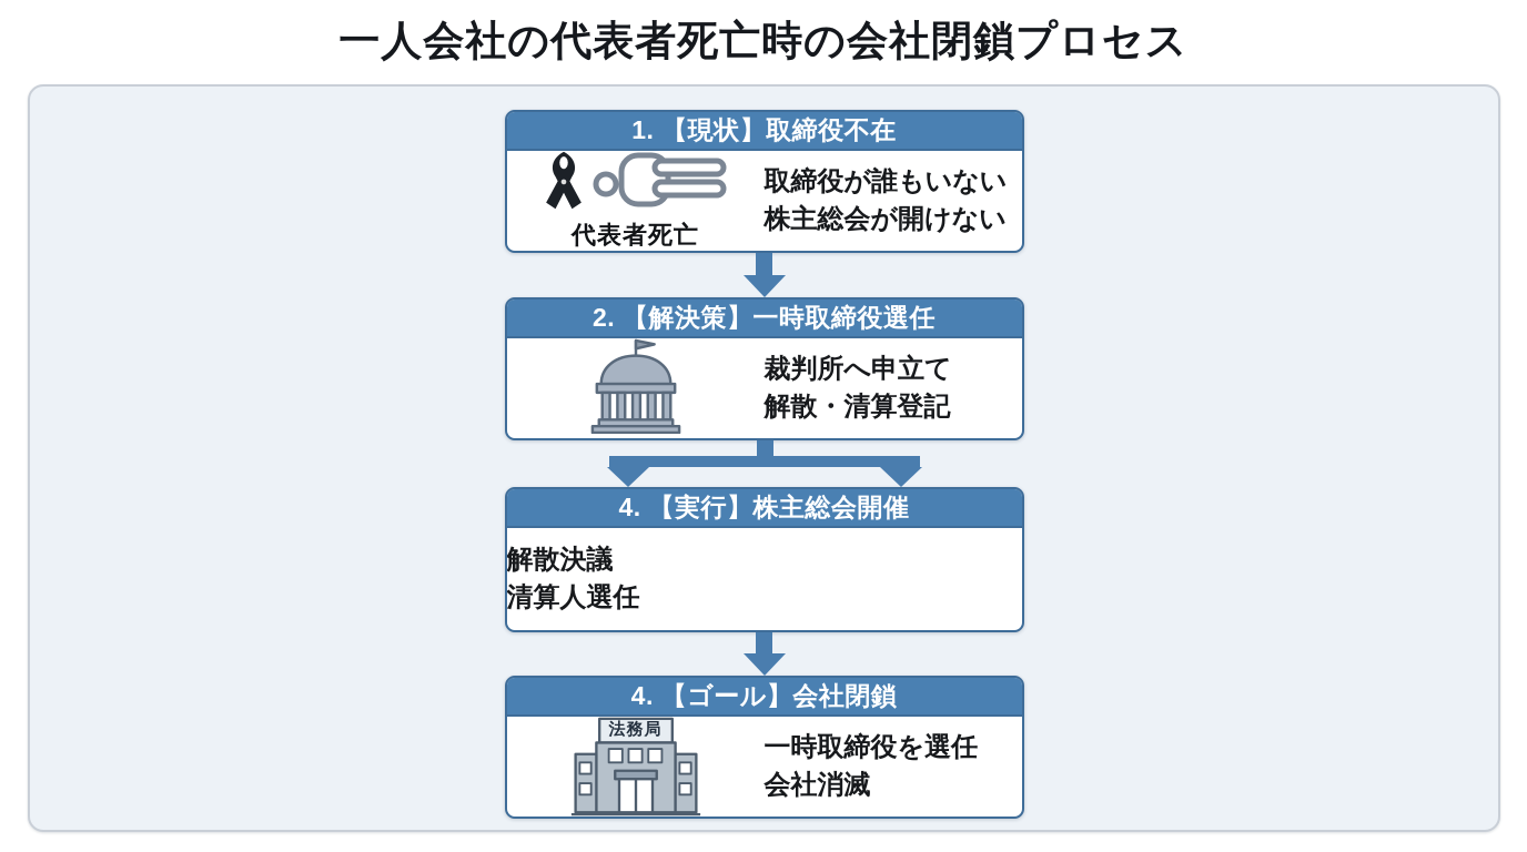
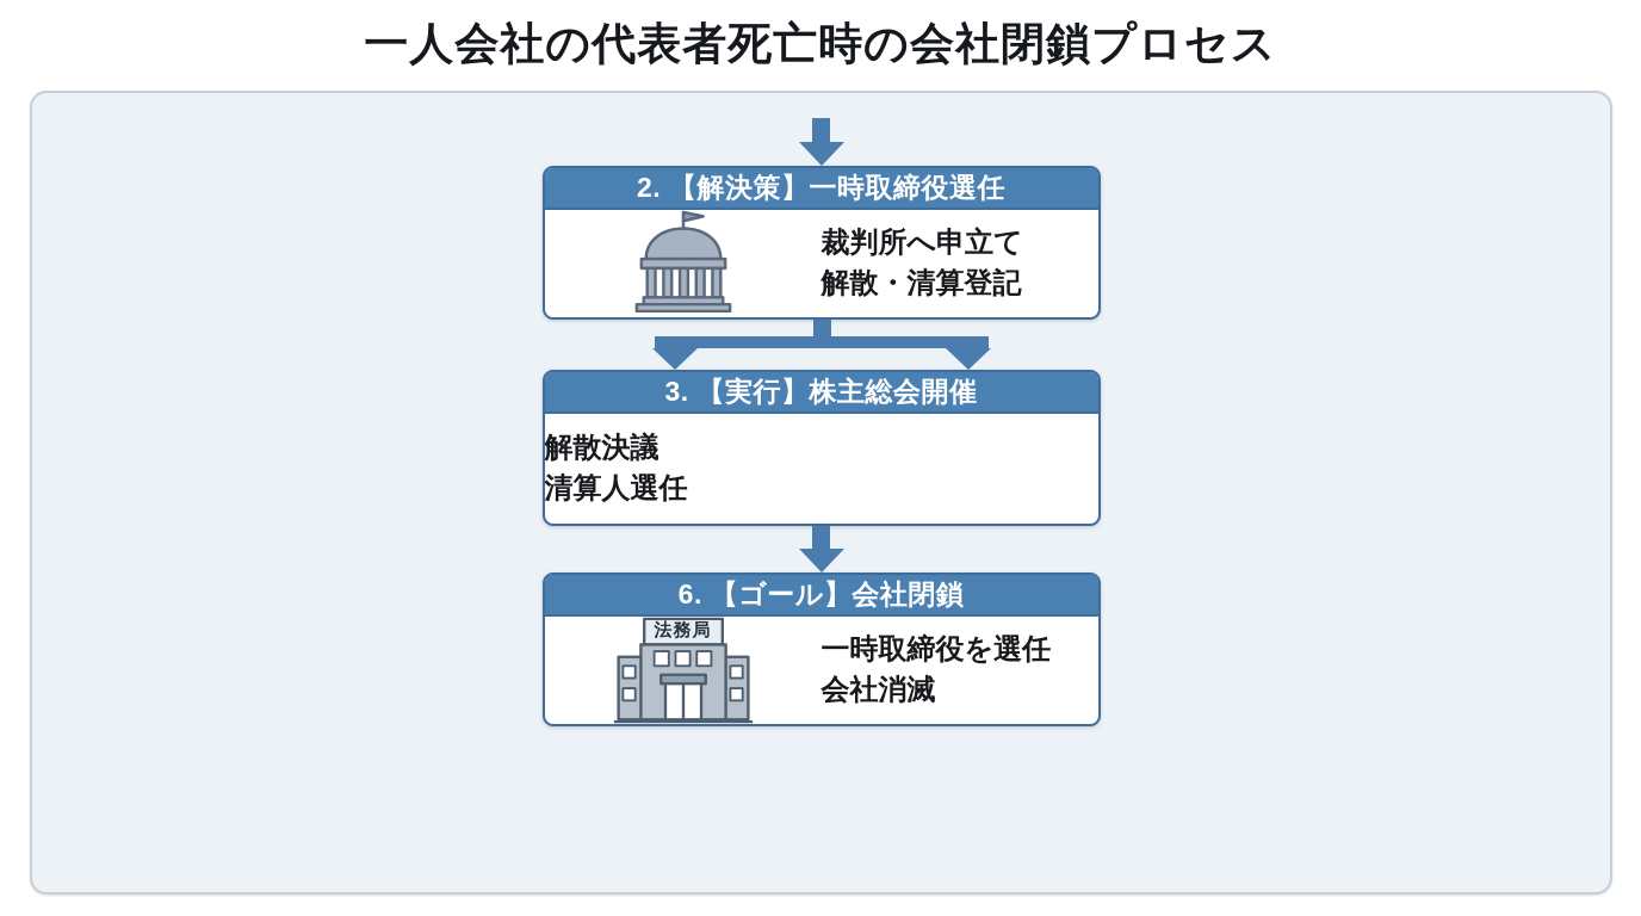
  一人会社の代表者死亡時の会社閉鎖プロセス
- 1. 【現状】取締役不在
- 代表者死亡
- 取締役が誰もいない
- 株主総会が開けない
  2. 【解決策】一時取締役選任
  裁判所へ申立て
  解散・清算登記
- 4. 【実行】株主総会開催
+ 3. 【実行】株主総会開催
  解散決議
  清算人選任
- 4. 【ゴール】会社閉鎖
+ 6. 【ゴール】会社閉鎖
  法務局
  一時取締役を選任
  会社消滅
